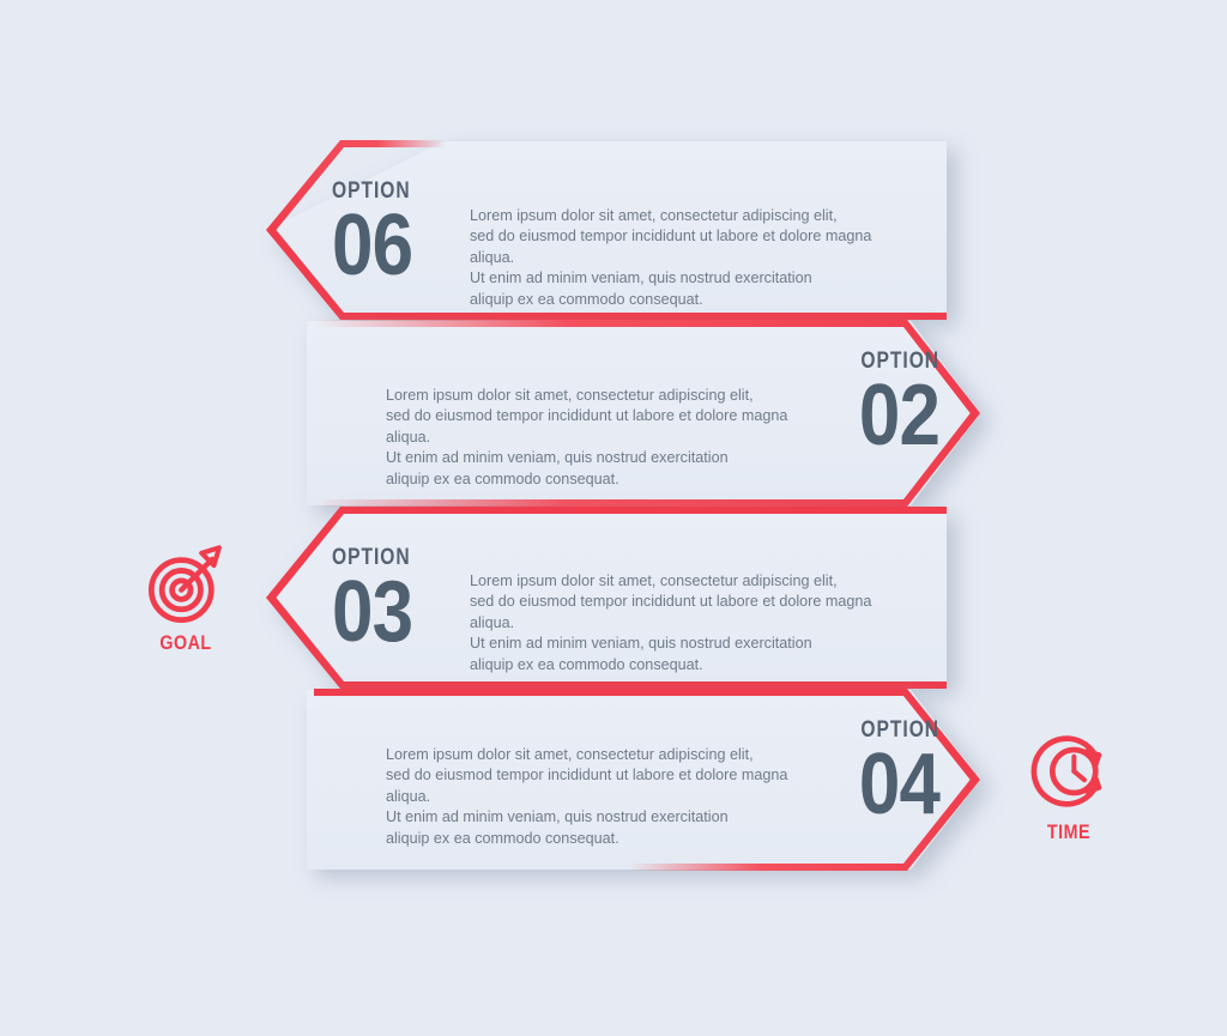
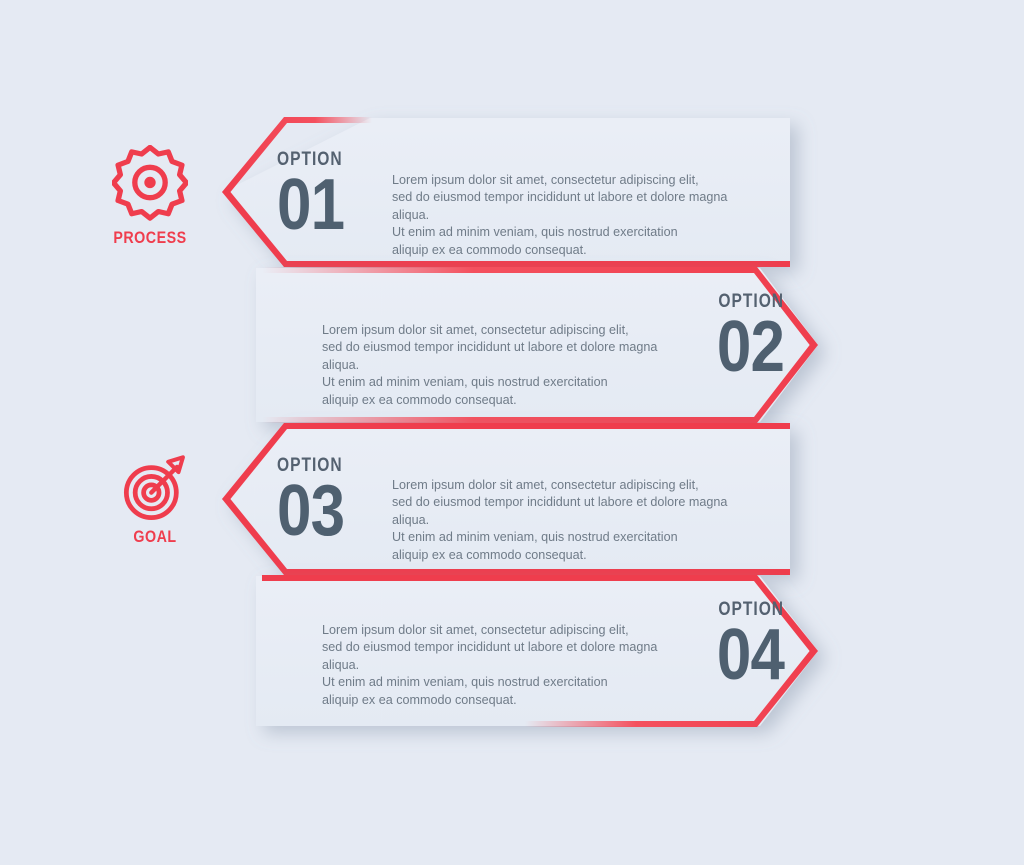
  OPTION
- 06
+ 01
  Lorem ipsum dolor sit amet, consectetur adipiscing elit,
  sed do eiusmod tempor incididunt ut labore et dolore magna aliqua.
  Ut enim ad minim veniam, quis nostrud exercitation
  aliquip ex ea commodo consequat.
+ PROCESS
  OPTION
  02
  Lorem ipsum dolor sit amet, consectetur adipiscing elit,
  sed do eiusmod tempor incididunt ut labore et dolore magna aliqua.
  Ut enim ad minim veniam, quis nostrud exercitation
  aliquip ex ea commodo consequat.
  OPTION
  03
  Lorem ipsum dolor sit amet, consectetur adipiscing elit,
  sed do eiusmod tempor incididunt ut labore et dolore magna aliqua.
  Ut enim ad minim veniam, quis nostrud exercitation
  aliquip ex ea commodo consequat.
  GOAL
  OPTION
  04
  Lorem ipsum dolor sit amet, consectetur adipiscing elit,
  sed do eiusmod tempor incididunt ut labore et dolore magna aliqua.
  Ut enim ad minim veniam, quis nostrud exercitation
  aliquip ex ea commodo consequat.
- TIME
